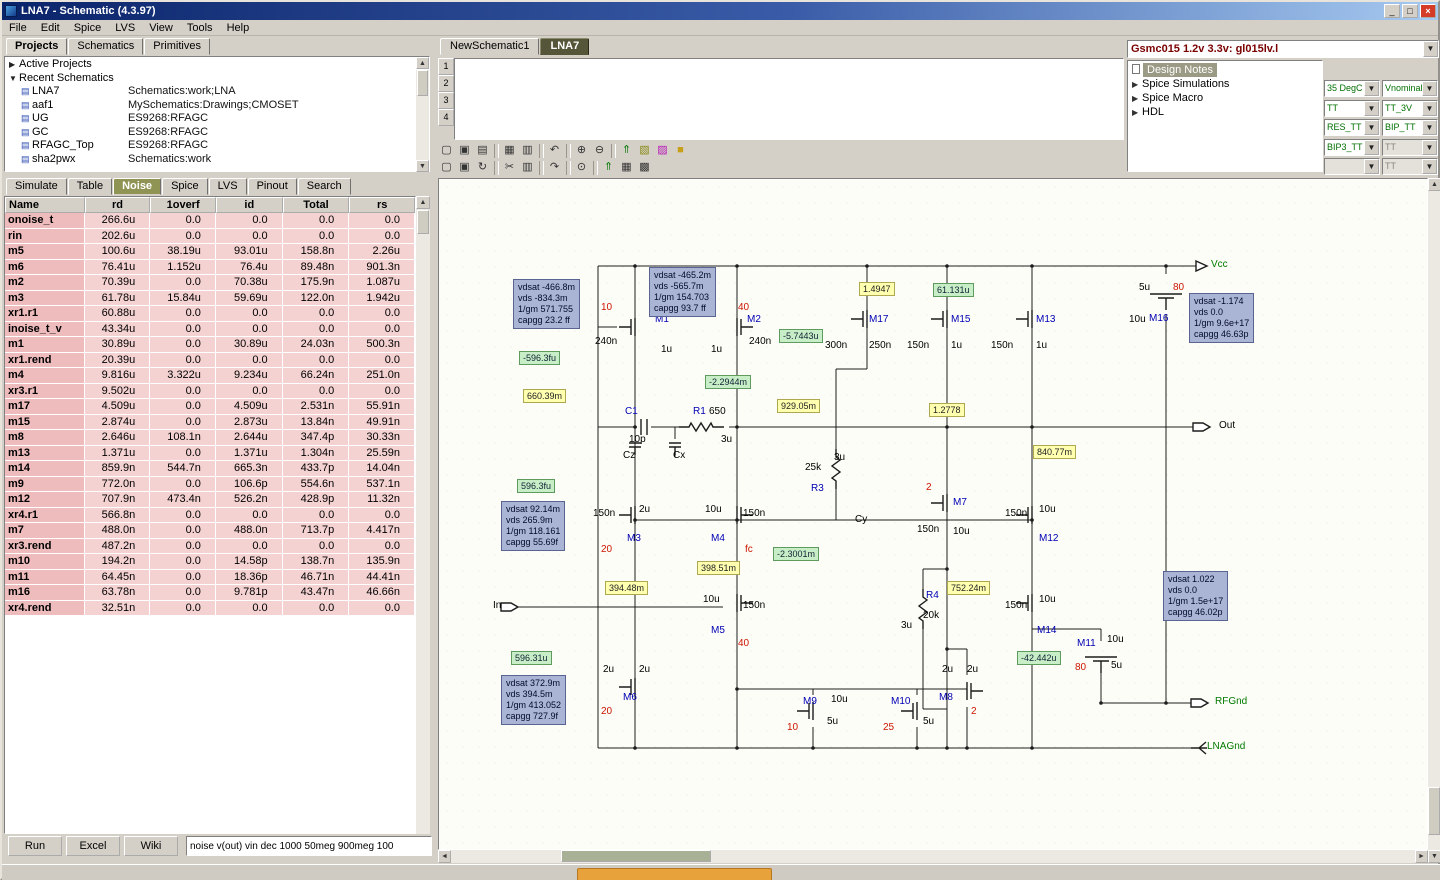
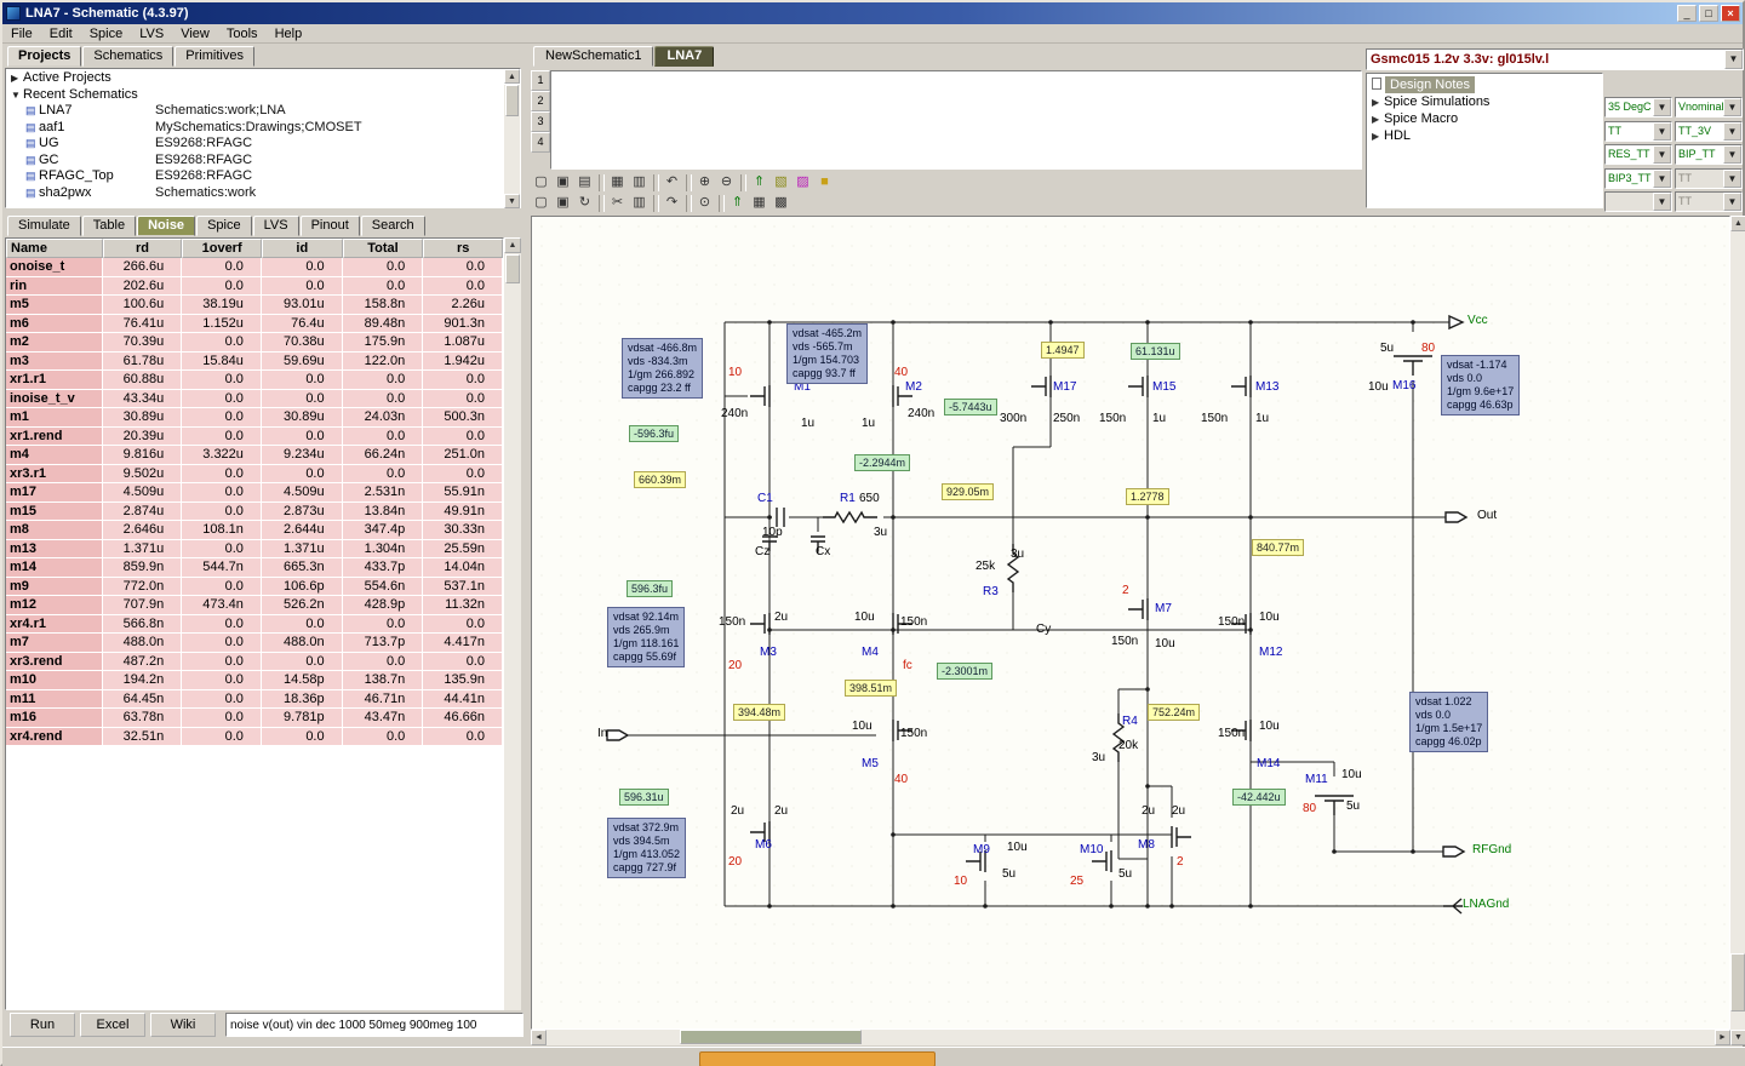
  LNA7 - Schematic (4.3.97)
  _
  □
  ×
  File
  Edit
  Spice
  LVS
  View
  Tools
  Help
  Projects Schematics Primitives
  ▶ Active Projects
  ▼ Recent Schematics
  ▤ LNA7 Schematics:work;LNA
  ▤ aaf1 MySchematics:Drawings;CMOSET
  ▤ UG ES9268:RFAGC
  ▤ GC ES9268:RFAGC
  ▤ RFAGC_Top ES9268:RFAGC
  ▤ sha2pwx Schematics:work
  Simulate Table Noise Spice LVS Pinout Search
  Name
  rd
  1overf
  id
  Total
  rs
  onoise_t
  266.6u
  0.0
  0.0
  0.0
  0.0
  rin
  202.6u
  0.0
  0.0
  0.0
  0.0
  m5
  100.6u
  38.19u
  93.01u
  158.8n
  2.26u
  m6
  76.41u
  1.152u
  76.4u
  89.48n
  901.3n
  m2
  70.39u
  0.0
  70.38u
  175.9n
  1.087u
  m3
  61.78u
  15.84u
  59.69u
  122.0n
  1.942u
  xr1.r1
  60.88u
  0.0
  0.0
  0.0
  0.0
  inoise_t_v
  43.34u
  0.0
  0.0
  0.0
  0.0
  m1
  30.89u
  0.0
  30.89u
  24.03n
  500.3n
  xr1.rend
  20.39u
  0.0
  0.0
  0.0
  0.0
  m4
  9.816u
  3.322u
  9.234u
  66.24n
  251.0n
  xr3.r1
  9.502u
  0.0
  0.0
  0.0
  0.0
  m17
  4.509u
  0.0
  4.509u
  2.531n
  55.91n
  m15
  2.874u
  0.0
  2.873u
  13.84n
  49.91n
  m8
  2.646u
  108.1n
  2.644u
  347.4p
  30.33n
  m13
  1.371u
  0.0
  1.371u
  1.304n
  25.59n
  m14
  859.9n
  544.7n
  665.3n
  433.7p
  14.04n
  m9
  772.0n
  0.0
  106.6p
  554.6n
  537.1n
  m12
  707.9n
  473.4n
  526.2n
  428.9p
  11.32n
  xr4.r1
  566.8n
  0.0
  0.0
  0.0
  0.0
  m7
  488.0n
  0.0
  488.0n
  713.7p
  4.417n
  xr3.rend
  487.2n
  0.0
  0.0
  0.0
  0.0
  m10
  194.2n
  0.0
  14.58p
  138.7n
  135.9n
  m11
  64.45n
  0.0
  18.36p
  46.71n
  44.41n
  m16
  63.78n
  0.0
  9.781p
  43.47n
  46.66n
  xr4.rend
  32.51n
  0.0
  0.0
  0.0
  0.0
  noise v(out) vin dec 1000 50meg 900meg 100
  Run
  Excel
  Wiki
  NewSchematic1 LNA7
  1
  2
  3
  4
  ▢
  ▣
  ▤
  ▦
  ▥
  ↶
  ⊕
  ⊖
  ⇑
  ▧
  ▨
  ■
  ▢
  ▣
  ↻
  ✂
  ▥
  ↷
  ⊙
  ⇑
  ▦
  ▩
  Gsmc015 1.2v 3.3v: gl015lv.l
  ▼
  Design Notes
  ▶ Spice Simulations
  ▶ Spice Macro
  ▶ HDL
  35 DegC
  ▼
  Vnomina
  ▼
  TT
  ▼
  TT_3V
  ▼
  RES_TT
  ▼
  BIP_TT
  ▼
  BIP3_TT
  ▼
  TT
  ▼
  ▼
  TT
  ▼
  M1
  M2
  M17
  M15
  M13
  M16
  M3
  M4
  M7
  M12
  M5
  M14
  M6
  M9
  M10
  M8
  M11
  C1
  R1
  R3
  R4
  240n
  1u
  1u
  240n
  300n
  250n
  150n
  1u
  150n
  1u
  5u
  10u
  150n
  2u
  10u
  150n
  150n
  10u
  150n
  10u
  10u
  150n
  150n
  10u
  2u
  2u
  10u
  5u
  5u
  2u
  2u
  10u
  5u
  10p
  650
  3u
  25k
  3u
  20k
  3u
  Cz
  Cx
  Cy
  10
  40
  20
  fc
  2
  40
  20
  10
  25
  2
  80
  80
  Vcc
  Out
  In
  RFGnd
  LNAGnd
  1.4947
  660.39m
  929.05m
  1.2778
  840.77m
  398.51m
  394.48m
  752.24m
  -596.3fu
  -5.7443u
  61.131u
  -2.2944m
  596.3fu
  -2.3001m
  -42.442u
  596.31u
  vdsat -466.8m
  vds -834.3m
- 1/gm 571.755
+ 1/gm 266.892
  capgg 23.2 ff
  vdsat -465.2m
  vds -565.7m
  1/gm 154.703
  capgg 93.7 ff
  vdsat -1.174
  vds 0.0
  1/gm 9.6e+17
  capgg 46.63p
  vdsat 92.14m
  vds 265.9m
  1/gm 118.161
  capgg 55.69f
  vdsat 372.9m
  vds 394.5m
  1/gm 413.052
  capgg 727.9f
  vdsat 1.022
  vds 0.0
  1/gm 1.5e+17
  capgg 46.02p
